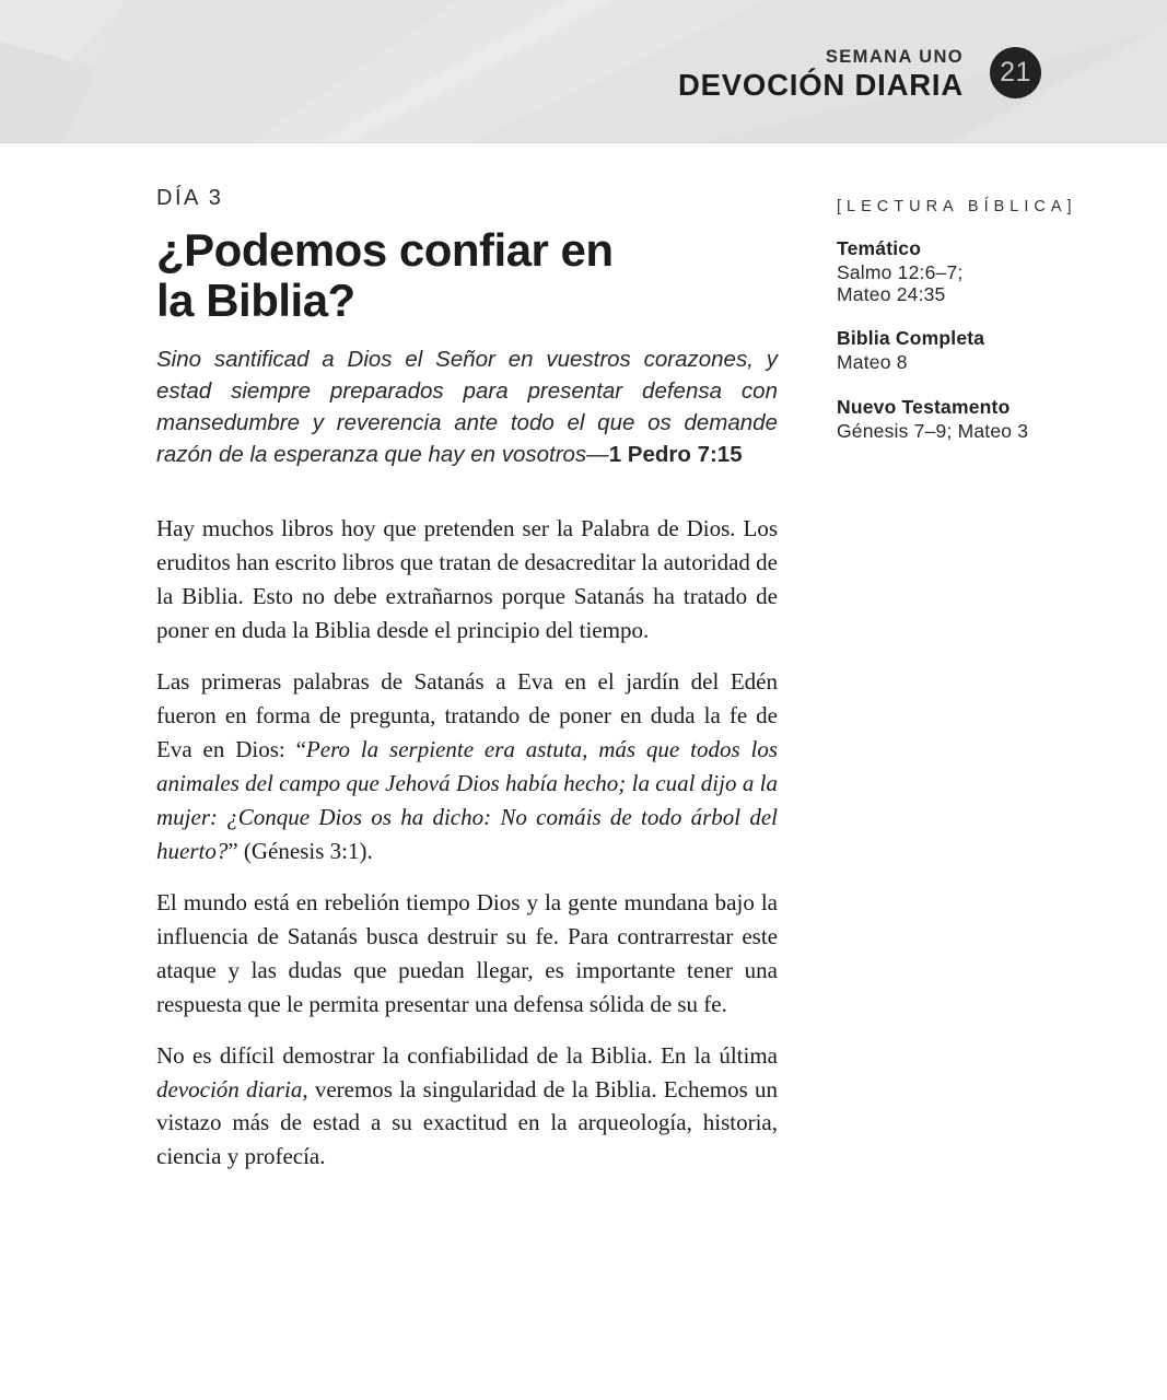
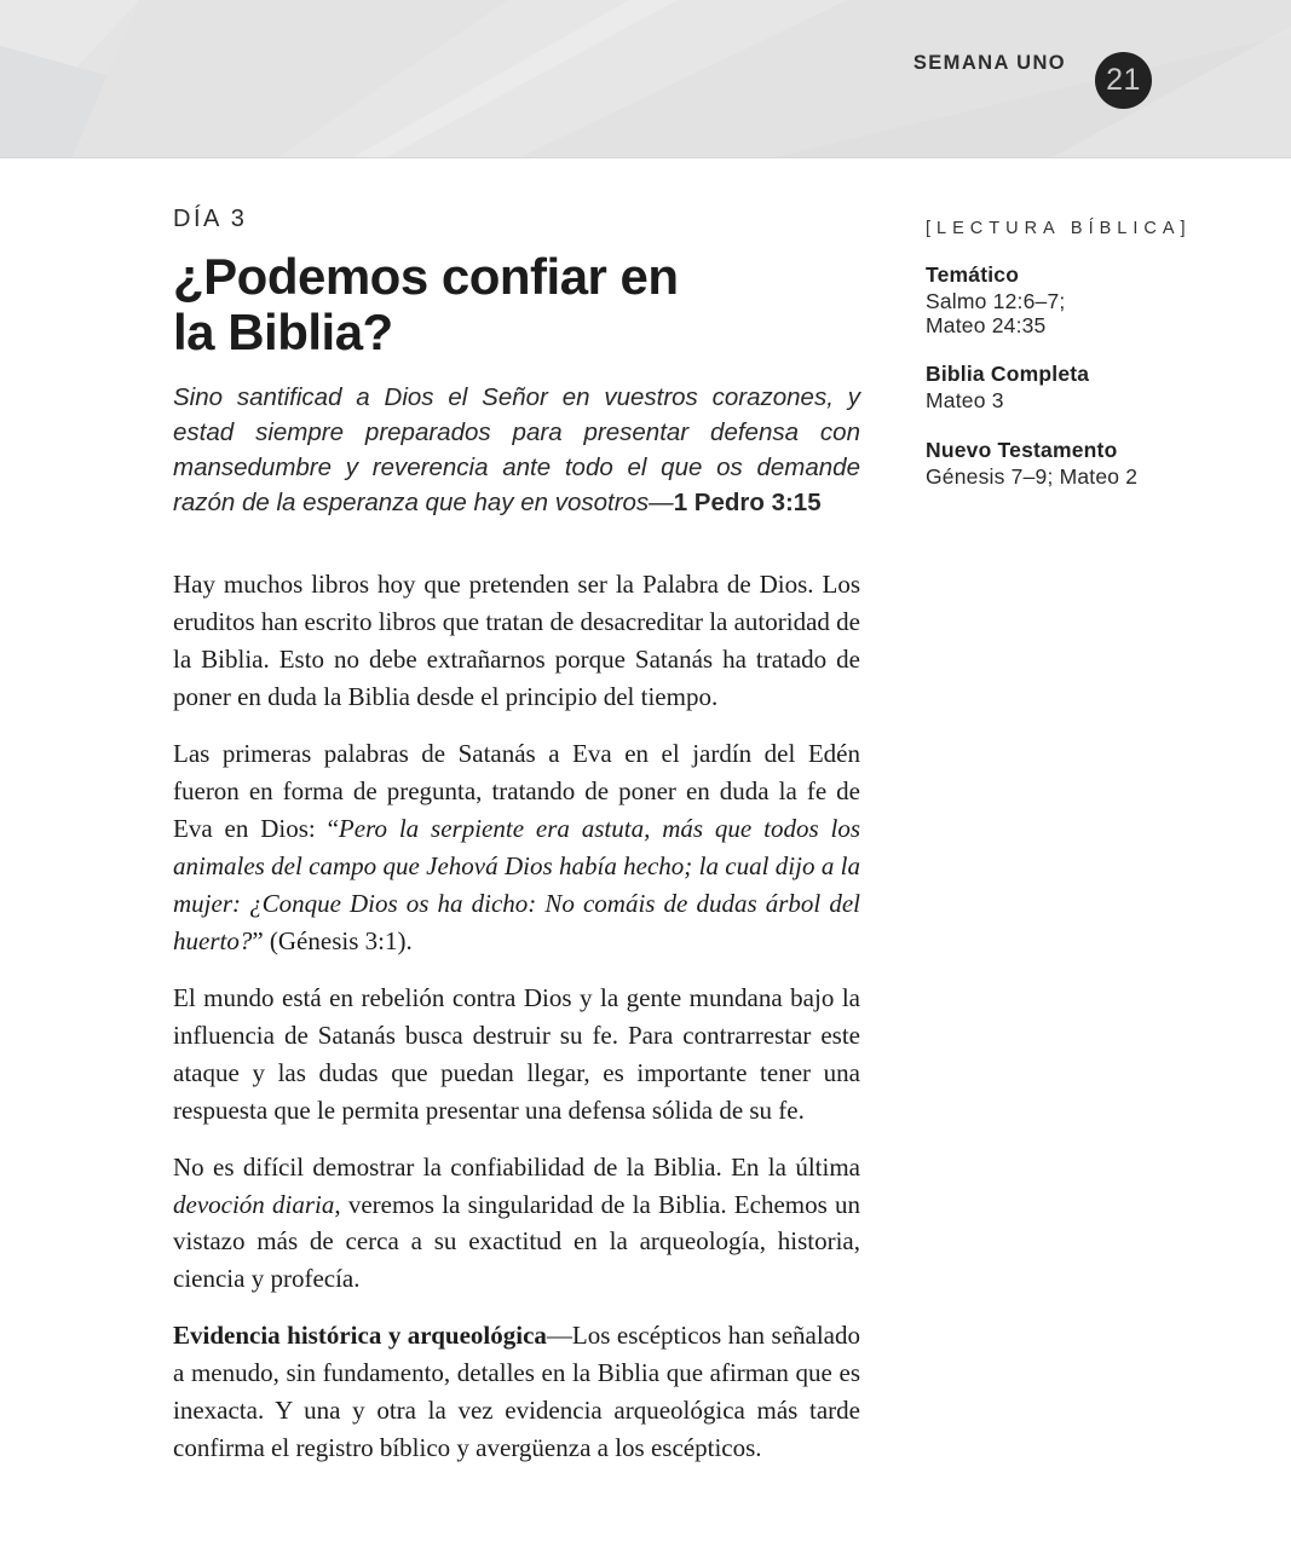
  SEMANA UNO
- DEVOCIÓN DIARIA
  21
  DÍA 3
  ¿Podemos confiar en
  la Biblia?
- Sino santificad a Dios el Señor en vuestros corazones, y estad siempre preparados para presentar defensa con mansedumbre y reverencia ante todo el que os demande razón de la esperanza que hay en vosotros—1 Pedro 7:15
+ Sino santificad a Dios el Señor en vuestros corazones, y estad siempre preparados para presentar defensa con mansedumbre y reverencia ante todo el que os demande razón de la esperanza que hay en vosotros—1 Pedro 3:15
  Hay muchos libros hoy que pretenden ser la Palabra de Dios. Los eruditos han escrito libros que tratan de desacreditar la autoridad de la Biblia. Esto no debe extrañarnos porque Satanás ha tratado de poner en duda la Biblia desde el principio del tiempo.
- Las primeras palabras de Satanás a Eva en el jardín del Edén fueron en forma de pregunta, tratando de poner en duda la fe de Eva en Dios: “Pero la serpiente era astuta, más que todos los animales del campo que Jehová Dios había hecho; la cual dijo a la mujer: ¿Conque Dios os ha dicho: No comáis de todo árbol del huerto?” (Génesis 3:1).
+ Las primeras palabras de Satanás a Eva en el jardín del Edén fueron en forma de pregunta, tratando de poner en duda la fe de Eva en Dios: “Pero la serpiente era astuta, más que todos los animales del campo que Jehová Dios había hecho; la cual dijo a la mujer: ¿Conque Dios os ha dicho: No comáis de dudas árbol del huerto?” (Génesis 3:1).
- El mundo está en rebelión tiempo Dios y la gente mundana bajo la influencia de Satanás busca destruir su fe. Para contrarrestar este ataque y las dudas que puedan llegar, es importante tener una respuesta que le permita presentar una defensa sólida de su fe.
+ El mundo está en rebelión contra Dios y la gente mundana bajo la influencia de Satanás busca destruir su fe. Para contrarrestar este ataque y las dudas que puedan llegar, es importante tener una respuesta que le permita presentar una defensa sólida de su fe.
- No es difícil demostrar la confiabilidad de la Biblia. En la última devoción diaria, veremos la singularidad de la Biblia. Echemos un vistazo más de estad a su exactitud en la arqueología, historia, ciencia y profecía.
+ No es difícil demostrar la confiabilidad de la Biblia. En la última devoción diaria, veremos la singularidad de la Biblia. Echemos un vistazo más de cerca a su exactitud en la arqueología, historia, ciencia y profecía.
+ Evidencia histórica y arqueológica—Los escépticos han señalado a menudo, sin fundamento, detalles en la Biblia que afirman que es inexacta. Y una y otra la vez evidencia arqueológica más tarde confirma el registro bíblico y avergüenza a los escépticos.
  [LECTURA BÍBLICA]
  Temático
  Salmo 12:6–7;
  Mateo 24:35
  Biblia Completa
- Mateo 8
+ Mateo 3
  Nuevo Testamento
- Génesis 7–9; Mateo 3
+ Génesis 7–9; Mateo 2
